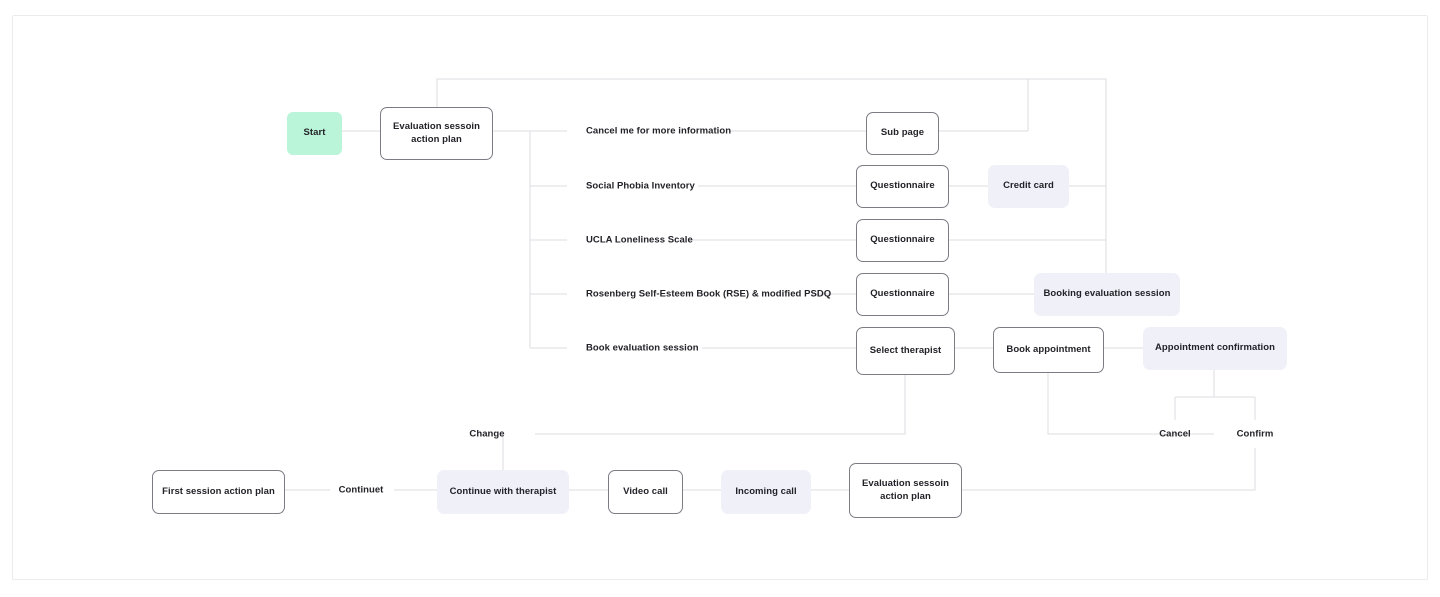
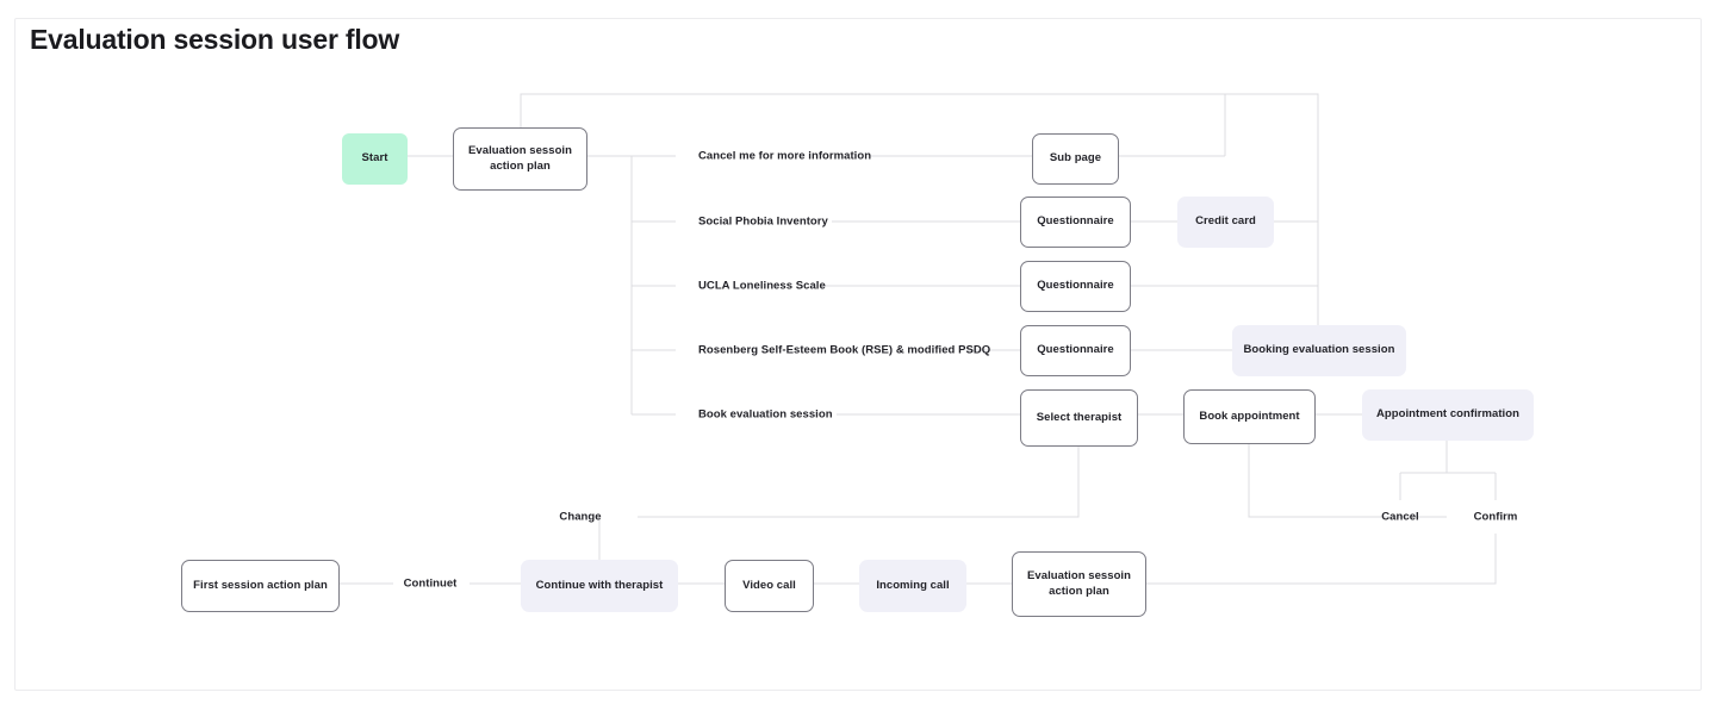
+ Evaluation session user flow
  Start
  Evaluation sessoin
  action plan
  Sub page
  Questionnaire
  Credit card
  Questionnaire
  Questionnaire
  Booking evaluation session
  Select therapist
  Book appointment
  Appointment confirmation
  First session action plan
  Continue with therapist
  Video call
  Incoming call
  Evaluation sessoin
  action plan
  Cancel me for more information
  Social Phobia Inventory
  UCLA Loneliness Scale
  Rosenberg Self-Esteem Book (RSE) & modified PSDQ
  Book evaluation session
  Change
  Continuet
  Cancel
  Confirm
